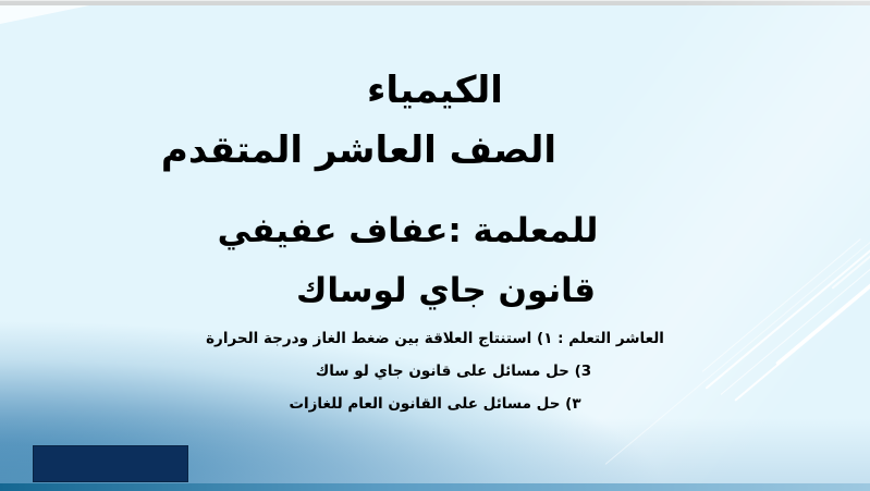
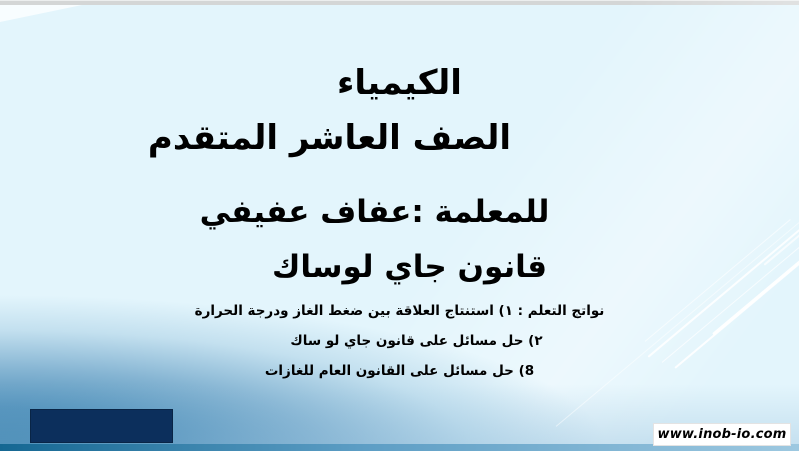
+ www.inob-io.com
  الكيمياء
  الصف العاشر المتقدم
  للمعلمة :عفاف عفيفي
  قانون جاي لوساك
- العاشر التعلم : ١) استنتاج العلاقة بين ضغط الغاز ودرجة الحرارة
+ نواتج التعلم : ١) استنتاج العلاقة بين ضغط الغاز ودرجة الحرارة
- 3) حل مسائل على قانون جاي لو ساك
+ ٢) حل مسائل على قانون جاي لو ساك
- ٣) حل مسائل على القانون العام للغازات
+ 8) حل مسائل على القانون العام للغازات
